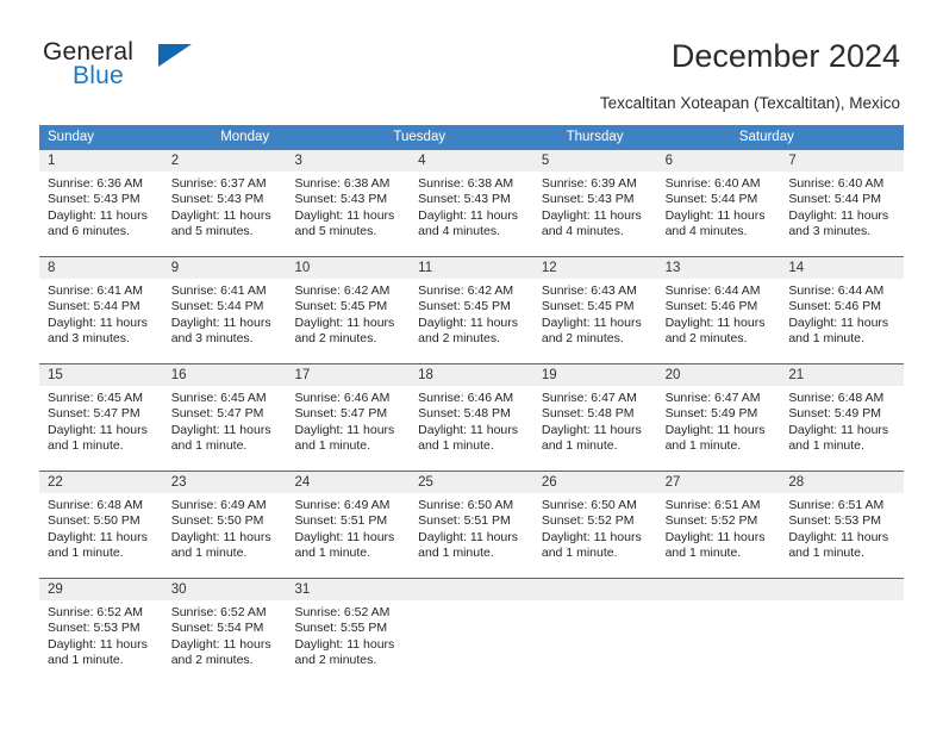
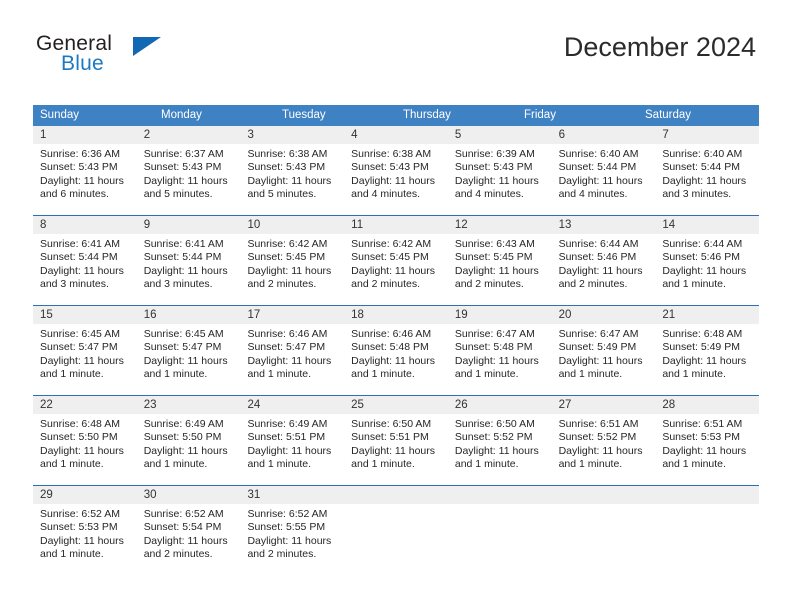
  General
  Blue
  December 2024
- Texcaltitan Xoteapan (Texcaltitan), Mexico
  Sunday
  Monday
  Tuesday
  Thursday
+ Friday
  Saturday
  1
  Sunrise: 6:36 AM
  Sunset: 5:43 PM
  Daylight: 11 hours and 6 minutes.
  2
  Sunrise: 6:37 AM
  Sunset: 5:43 PM
  Daylight: 11 hours and 5 minutes.
  3
  Sunrise: 6:38 AM
  Sunset: 5:43 PM
  Daylight: 11 hours and 5 minutes.
  4
  Sunrise: 6:38 AM
  Sunset: 5:43 PM
  Daylight: 11 hours and 4 minutes.
  5
  Sunrise: 6:39 AM
  Sunset: 5:43 PM
  Daylight: 11 hours and 4 minutes.
  6
  Sunrise: 6:40 AM
  Sunset: 5:44 PM
  Daylight: 11 hours and 4 minutes.
  7
  Sunrise: 6:40 AM
  Sunset: 5:44 PM
  Daylight: 11 hours and 3 minutes.
  8
  Sunrise: 6:41 AM
  Sunset: 5:44 PM
  Daylight: 11 hours and 3 minutes.
  9
  Sunrise: 6:41 AM
  Sunset: 5:44 PM
  Daylight: 11 hours and 3 minutes.
  10
  Sunrise: 6:42 AM
  Sunset: 5:45 PM
  Daylight: 11 hours and 2 minutes.
  11
  Sunrise: 6:42 AM
  Sunset: 5:45 PM
  Daylight: 11 hours and 2 minutes.
  12
  Sunrise: 6:43 AM
  Sunset: 5:45 PM
  Daylight: 11 hours and 2 minutes.
  13
  Sunrise: 6:44 AM
  Sunset: 5:46 PM
  Daylight: 11 hours and 2 minutes.
  14
  Sunrise: 6:44 AM
  Sunset: 5:46 PM
  Daylight: 11 hours and 1 minute.
  15
  Sunrise: 6:45 AM
  Sunset: 5:47 PM
  Daylight: 11 hours and 1 minute.
  16
  Sunrise: 6:45 AM
  Sunset: 5:47 PM
  Daylight: 11 hours and 1 minute.
  17
  Sunrise: 6:46 AM
  Sunset: 5:47 PM
  Daylight: 11 hours and 1 minute.
  18
  Sunrise: 6:46 AM
  Sunset: 5:48 PM
  Daylight: 11 hours and 1 minute.
  19
  Sunrise: 6:47 AM
  Sunset: 5:48 PM
  Daylight: 11 hours and 1 minute.
  20
  Sunrise: 6:47 AM
  Sunset: 5:49 PM
  Daylight: 11 hours and 1 minute.
  21
  Sunrise: 6:48 AM
  Sunset: 5:49 PM
  Daylight: 11 hours and 1 minute.
  22
  Sunrise: 6:48 AM
  Sunset: 5:50 PM
  Daylight: 11 hours and 1 minute.
  23
  Sunrise: 6:49 AM
  Sunset: 5:50 PM
  Daylight: 11 hours and 1 minute.
  24
  Sunrise: 6:49 AM
  Sunset: 5:51 PM
  Daylight: 11 hours and 1 minute.
  25
  Sunrise: 6:50 AM
  Sunset: 5:51 PM
  Daylight: 11 hours and 1 minute.
  26
  Sunrise: 6:50 AM
  Sunset: 5:52 PM
  Daylight: 11 hours and 1 minute.
  27
  Sunrise: 6:51 AM
  Sunset: 5:52 PM
  Daylight: 11 hours and 1 minute.
  28
  Sunrise: 6:51 AM
  Sunset: 5:53 PM
  Daylight: 11 hours and 1 minute.
  29
  Sunrise: 6:52 AM
  Sunset: 5:53 PM
  Daylight: 11 hours and 1 minute.
  30
  Sunrise: 6:52 AM
  Sunset: 5:54 PM
  Daylight: 11 hours and 2 minutes.
  31
  Sunrise: 6:52 AM
  Sunset: 5:55 PM
  Daylight: 11 hours and 2 minutes.
